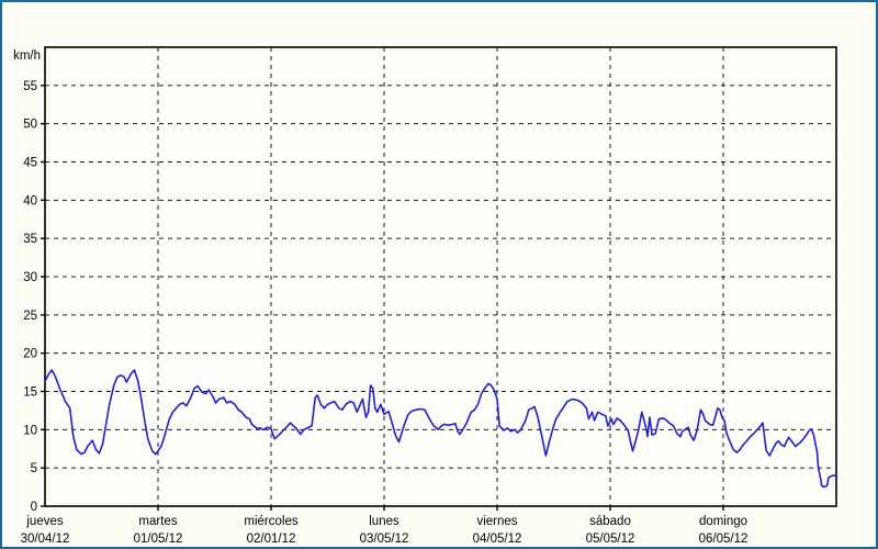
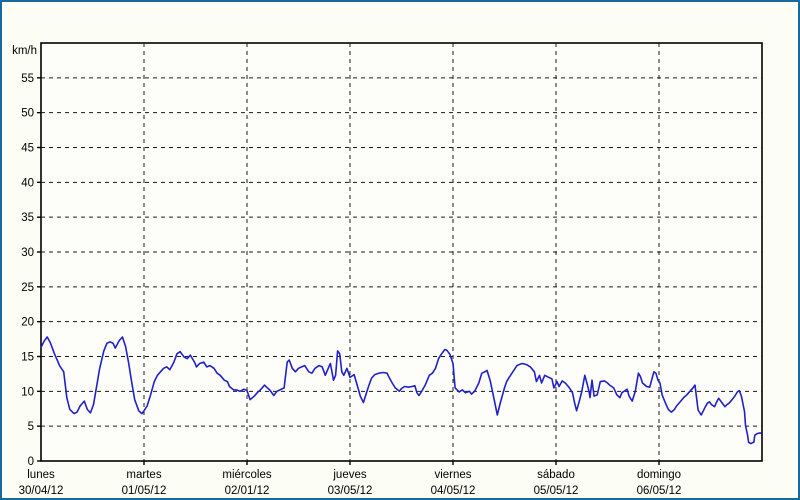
  0
  5
  10
  15
  20
  25
  30
  35
  40
  45
  50
  55
  km/h
- jueves
+ lunes
  30/04/12
  martes
  01/05/12
  miércoles
  02/01/12
- lunes
+ jueves
  03/05/12
  viernes
  04/05/12
  sábado
  05/05/12
  domingo
  06/05/12
